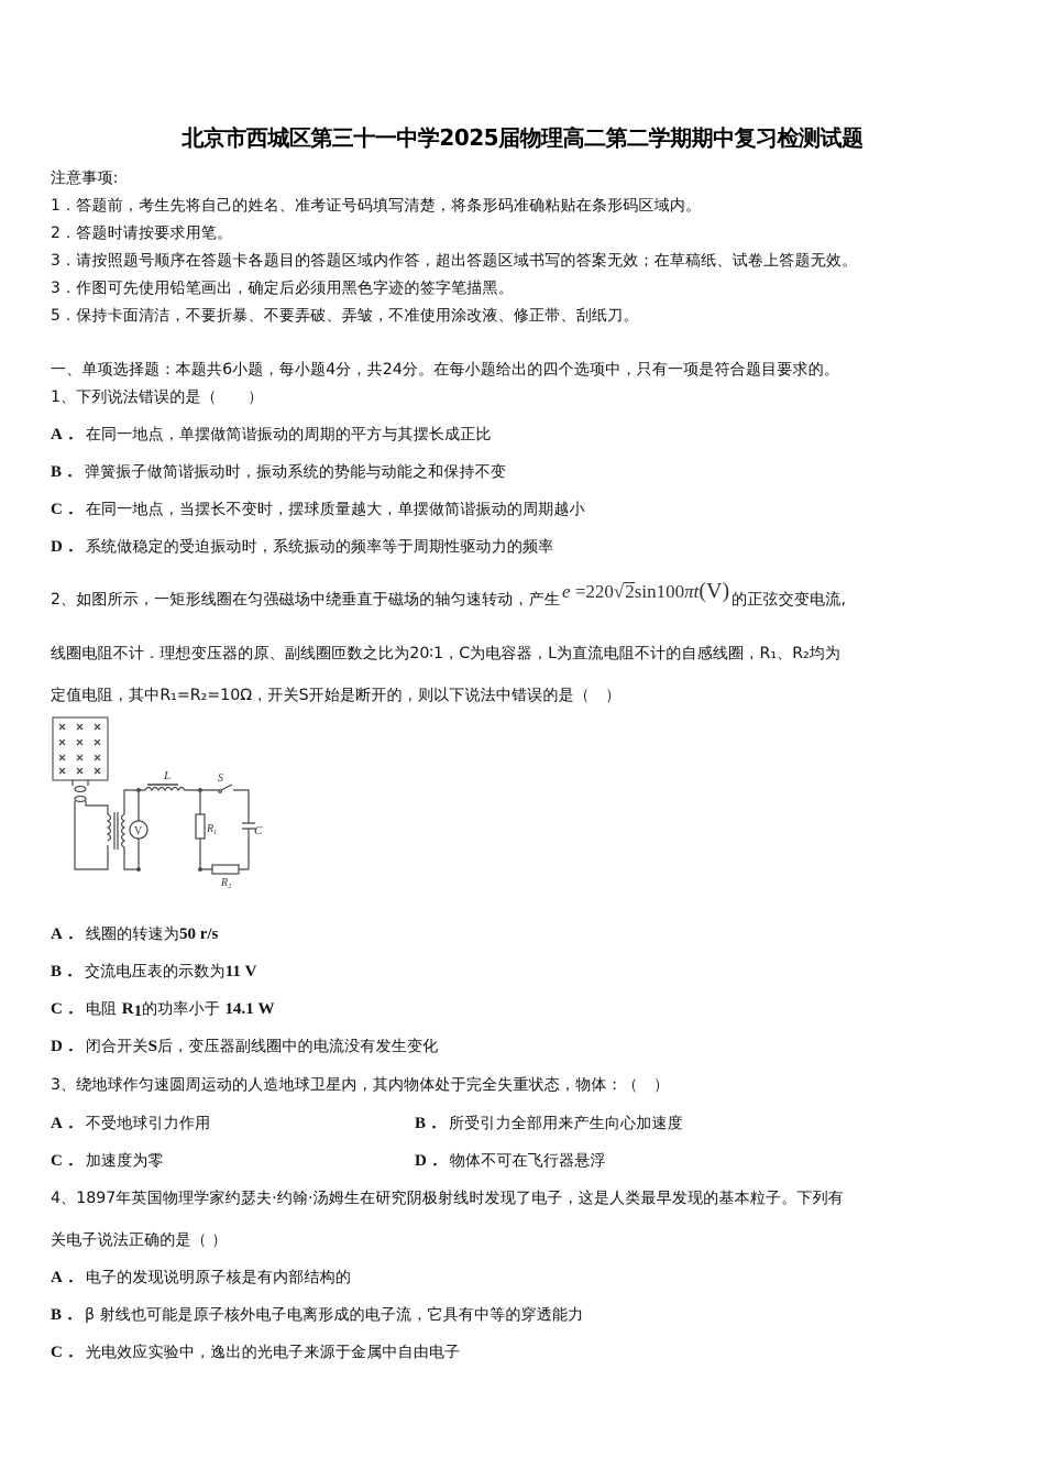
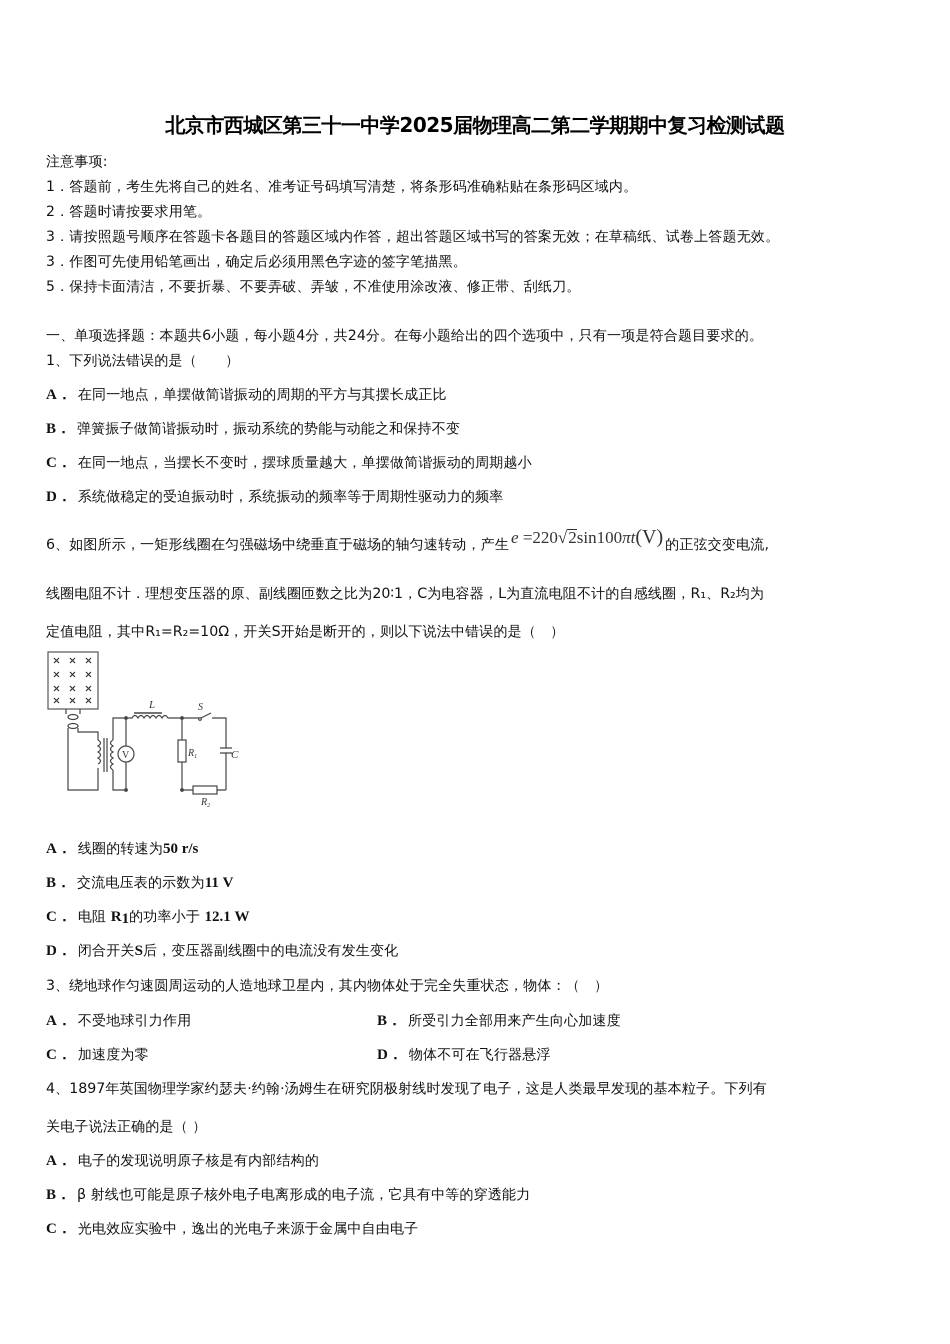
  北京市西城区第三十一中学2025届物理高二第二学期期中复习检测试题
  注意事项:
  1．答题前，考生先将自己的姓名、准考证号码填写清楚，将条形码准确粘贴在条形码区域内。
  2．答题时请按要求用笔。
  3．请按照题号顺序在答题卡各题目的答题区域内作答，超出答题区域书写的答案无效；在草稿纸、试卷上答题无效。
  3．作图可先使用铅笔画出，确定后必须用黑色字迹的签字笔描黑。
  5．保持卡面清洁，不要折暴、不要弄破、弄皱，不准使用涂改液、修正带、刮纸刀。
  一、单项选择题：本题共6小题，每小题4分，共24分。在每小题给出的四个选项中，只有一项是符合题目要求的。
  1、下列说法错误的是（ ）
  A． 在同一地点，单摆做简谐振动的周期的平方与其摆长成正比
  B． 弹簧振子做简谐振动时，振动系统的势能与动能之和保持不变
  C． 在同一地点，当摆长不变时，摆球质量越大，单摆做简谐振动的周期越小
  D． 系统做稳定的受迫振动时，系统振动的频率等于周期性驱动力的频率
- 2、如图所示，一矩形线圈在匀强磁场中绕垂直于磁场的轴匀速转动，产生 e =220√2sin100πt(V) 的正弦交变电流,
+ 6、如图所示，一矩形线圈在匀强磁场中绕垂直于磁场的轴匀速转动，产生 e =220√2sin100πt(V) 的正弦交变电流,
  线圈电阻不计．理想变压器的原、副线圈匝数之比为20∶1，C为电容器，L为直流电阻不计的自感线圈，R₁、R₂均为
  定值电阻，其中R₁=R₂=10Ω，开关S开始是断开的，则以下说法中错误的是（ ）
  V
  L
  S
  C
  A． 线圈的转速为50 r/s
  B． 交流电压表的示数为11 V
- C． 电阻 R1的功率小于 14.1 W
+ C． 电阻 R1的功率小于 12.1 W
  D． 闭合开关S后，变压器副线圈中的电流没有发生变化
  3、绕地球作匀速圆周运动的人造地球卫星内，其内物体处于完全失重状态，物体：（ ）
  A． 不受地球引力作用
  B． 所受引力全部用来产生向心加速度
  C． 加速度为零
  D． 物体不可在飞行器悬浮
  4、1897年英国物理学家约瑟夫·约翰·汤姆生在研究阴极射线时发现了电子，这是人类最早发现的基本粒子。下列有
  关电子说法正确的是（ ）
  A． 电子的发现说明原子核是有内部结构的
  B． β 射线也可能是原子核外电子电离形成的电子流，它具有中等的穿透能力
  C． 光电效应实验中，逸出的光电子来源于金属中自由电子
